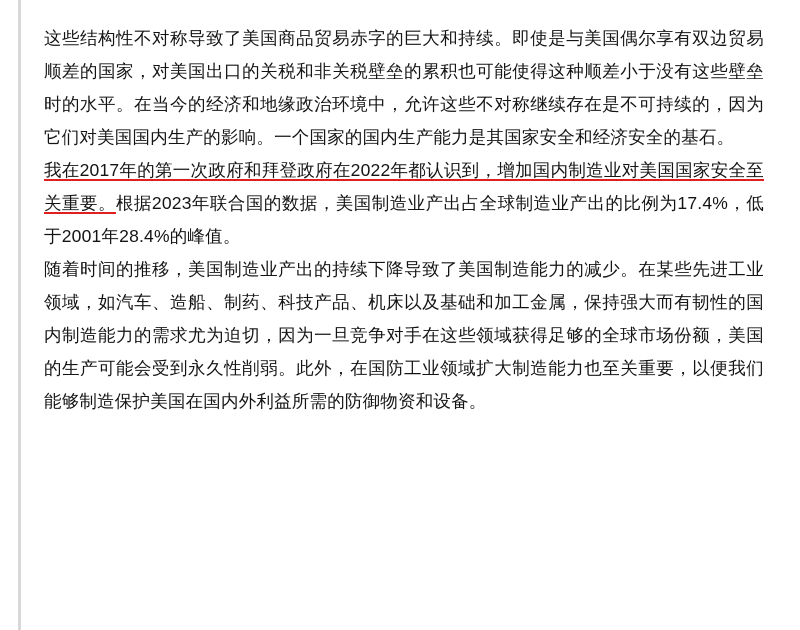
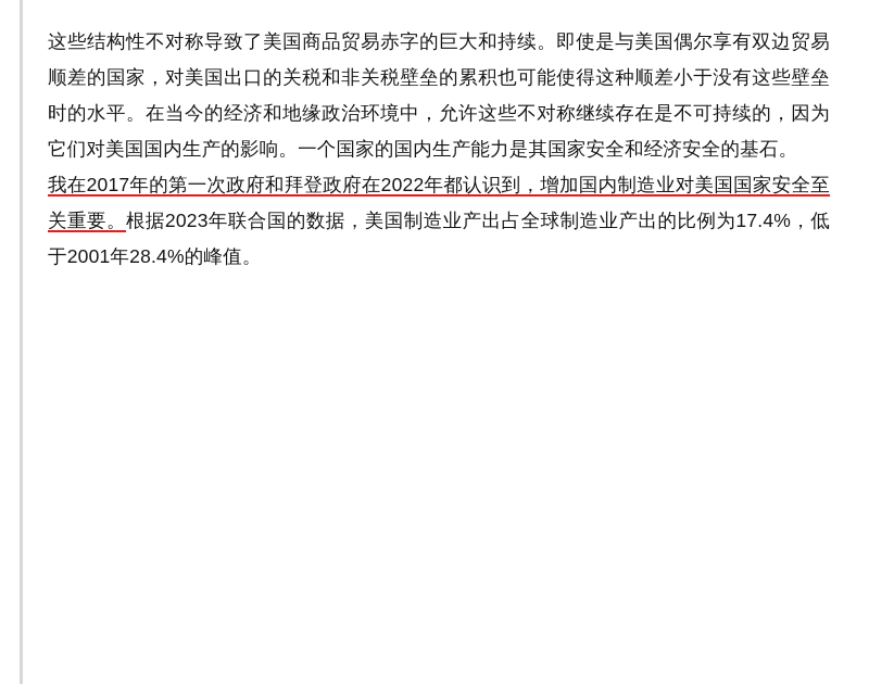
  这些结构性不对称导致了美国商品贸易赤字的巨大和持续。即使是与美国偶尔享有双边贸易顺差的国家，对美国出口的关税和非关税壁垒的累积也可能使得这种顺差小于没有这些壁垒时的水平。在当今的经济和地缘政治环境中，允许这些不对称继续存在是不可持续的，因为它们对美国国内生产的影响。一个国家的国内生产能力是其国家安全和经济安全的基石。
  我在2017年的第一次政府和拜登政府在2022年都认识到，增加国内制造业对美国国家安全至关重要。根据2023年联合国的数据，美国制造业产出占全球制造业产出的比例为17.4%，低于2001年28.4%的峰值。
- 随着时间的推移，美国制造业产出的持续下降导致了美国制造能力的减少。在某些先进工业领域，如汽车、造船、制药、科技产品、机床以及基础和加工金属，保持强大而有韧性的国内制造能力的需求尤为迫切，因为一旦竞争对手在这些领域获得足够的全球市场份额，美国的生产可能会受到永久性削弱。此外，在国防工业领域扩大制造能力也至关重要，以便我们能够制造保护美国在国内外利益所需的防御物资和设备。
